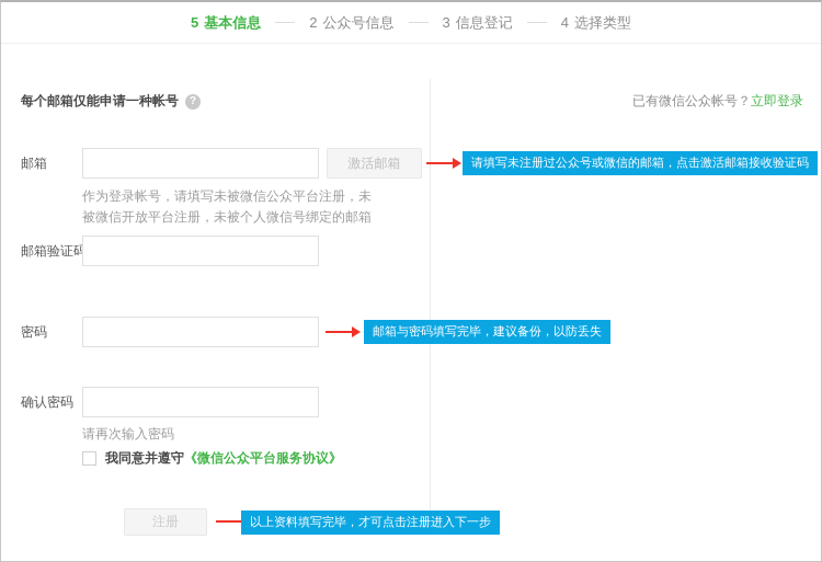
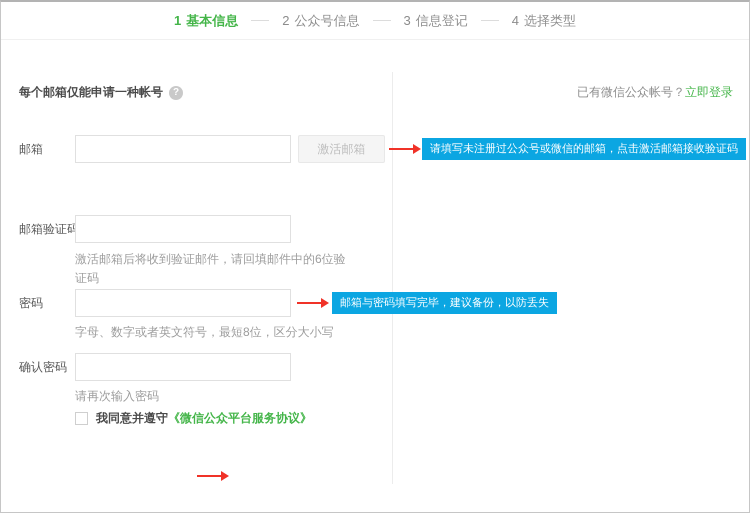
- 5
+ 1
  基本信息
  2
  公众号信息
  3
  信息登记
  4
  选择类型
  每个邮箱仅能申请一种帐号
  ?
  已有微信公众帐号？立即登录
  邮箱
  激活邮箱
  请填写未注册过公众号或微信的邮箱，点击激活邮箱接收验证码
- 作为登录帐号，请填写未被微信公众平台注册，未被微信开放平台注册，未被个人微信号绑定的邮箱
  邮箱验证码
+ 激活邮箱后将收到验证邮件，请回填邮件中的6位验证码
  密码
  邮箱与密码填写完毕，建议备份，以防丢失
+ 字母、数字或者英文符号，最短8位，区分大小写
  确认密码
  请再次输入密码
  我同意并遵守《微信公众平台服务协议》
- 注册
- 以上资料填写完毕，才可点击注册进入下一步
